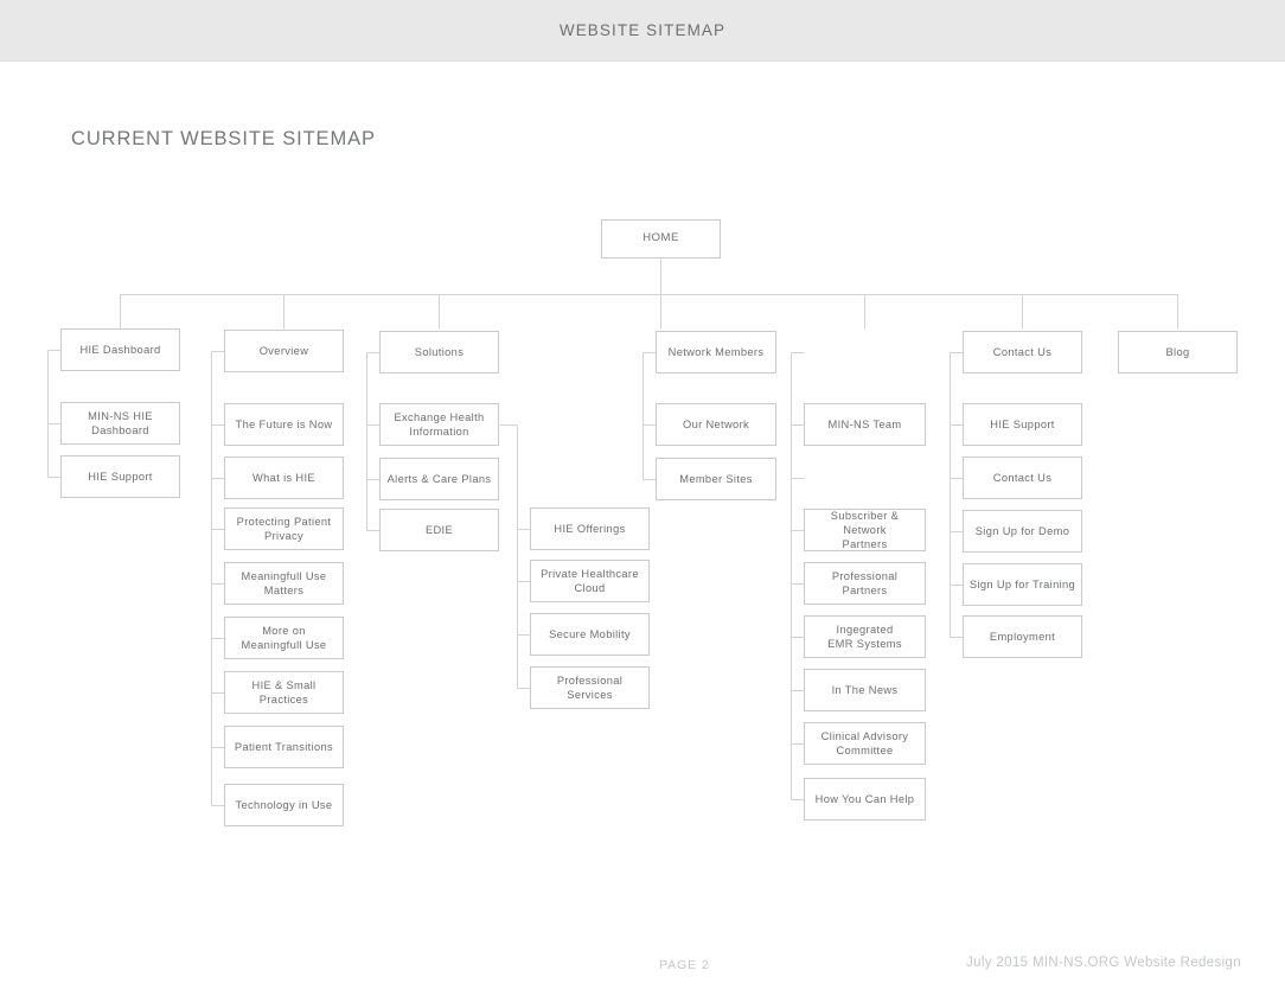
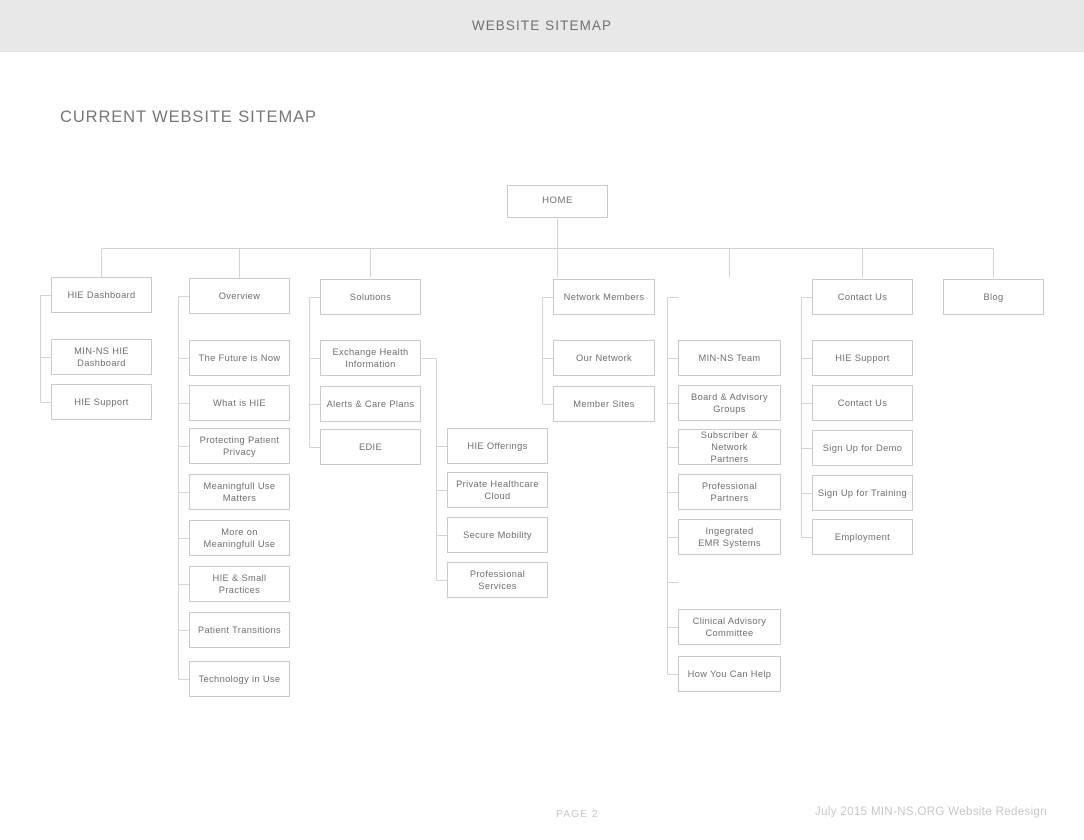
  WEBSITE SITEMAP
  CURRENT WEBSITE SITEMAP
  HOME
  HIE Dashboard
  MIN-NS HIE
  Dashboard
  HIE Support
  Overview
  The Future is Now
  What is HIE
  Protecting Patient
  Privacy
  Meaningfull Use
  Matters
  More on
  Meaningfull Use
  HIE & Small Practices
  Patient Transitions
  Technology in Use
  Solutions
  Exchange Health
  Information
  Alerts & Care Plans
  EDIE
  HIE Offerings
  Private Healthcare
  Cloud
  Secure Mobility
  Professional Services
  Network Members
  Our Network
  Member Sites
  MIN-NS Team
+ Board & Advisory
+ Groups
  Subscriber & Network
  Partners
  Professional Partners
  Ingegrated
  EMR Systems
- In The News
  Clinical Advisory
  Committee
  How You Can Help
  Contact Us
  HIE Support
  Contact Us
  Sign Up for Demo
  Sign Up for Training
  Employment
  Blog
  PAGE 2
  July 2015 MIN-NS.ORG Website Redesign
